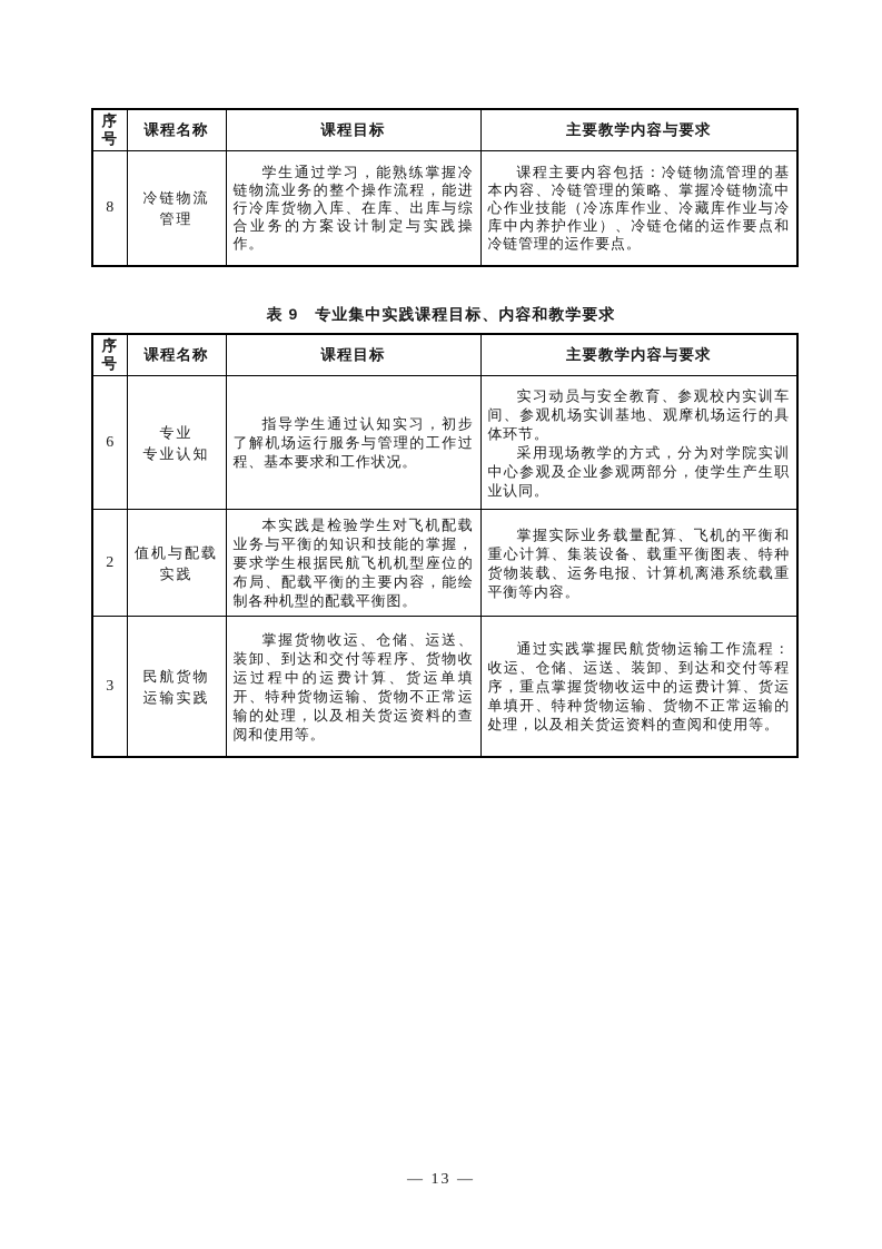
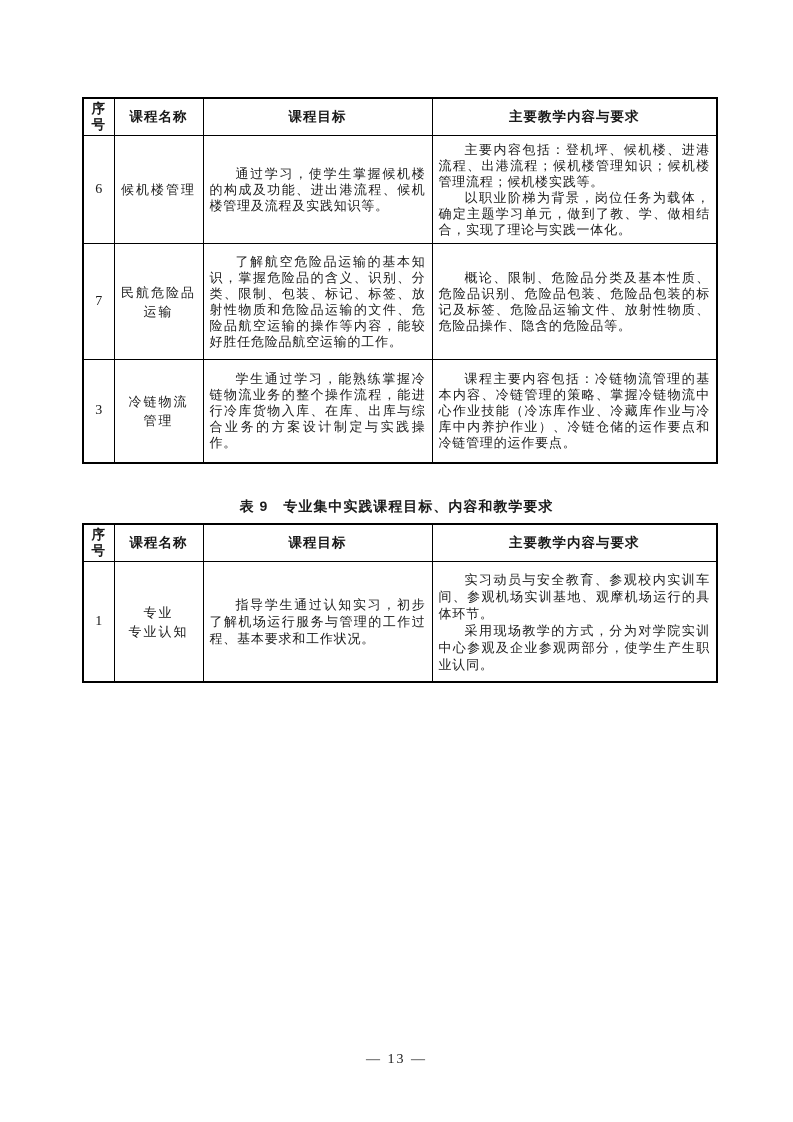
  序 号	课程名称	课程目标	主要教学内容与要求
+ 6	候机楼管理	通过学习，使学生掌握候机楼的构成及功能、进出港流程、候机楼管理及流程及实践知识等。	主要内容包括：登机坪、候机楼、进港流程、出港流程；候机楼管理知识；候机楼管理流程；候机楼实践等。 以职业阶梯为背景，岗位任务为载体，确定主题学习单元，做到了教、学、做相结合，实现了理论与实践一体化。
+ 7	民航危险品 运输	了解航空危险品运输的基本知识，掌握危险品的含义、识别、分类、限制、包装、标记、标签、放射性物质和危险品运输的文件、危险品航空运输的操作等内容，能较好胜任危险品航空运输的工作。	概论、限制、危险品分类及基本性质、危险品识别、危险品包装、危险品包装的标记及标签、危险品运输文件、放射性物质、危险品操作、隐含的危险品等。
- 8	冷链物流 管理	学生通过学习，能熟练掌握冷链物流业务的整个操作流程，能进行冷库货物入库、在库、出库与综合业务的方案设计制定与实践操作。	课程主要内容包括：冷链物流管理的基本内容、冷链管理的策略、掌握冷链物流中心作业技能（冷冻库作业、冷藏库作业与冷库中内养护作业）、冷链仓储的运作要点和冷链管理的运作要点。
+ 3	冷链物流 管理	学生通过学习，能熟练掌握冷链物流业务的整个操作流程，能进行冷库货物入库、在库、出库与综合业务的方案设计制定与实践操作。	课程主要内容包括：冷链物流管理的基本内容、冷链管理的策略、掌握冷链物流中心作业技能（冷冻库作业、冷藏库作业与冷库中内养护作业）、冷链仓储的运作要点和冷链管理的运作要点。
  表 9 专业集中实践课程目标、内容和教学要求
  序 号	课程名称	课程目标	主要教学内容与要求
- 6	专业 专业认知	指导学生通过认知实习，初步了解机场运行服务与管理的工作过程、基本要求和工作状况。	实习动员与安全教育、参观校内实训车间、参观机场实训基地、观摩机场运行的具体环节。 采用现场教学的方式，分为对学院实训中心参观及企业参观两部分，使学生产生职业认同。
+ 1	专业 专业认知	指导学生通过认知实习，初步了解机场运行服务与管理的工作过程、基本要求和工作状况。	实习动员与安全教育、参观校内实训车间、参观机场实训基地、观摩机场运行的具体环节。 采用现场教学的方式，分为对学院实训中心参观及企业参观两部分，使学生产生职业认同。
- 2	值机与配载 实践	本实践是检验学生对飞机配载业务与平衡的知识和技能的掌握，要求学生根据民航飞机机型座位的布局、配载平衡的主要内容，能绘制各种机型的配载平衡图。	掌握实际业务载量配算、飞机的平衡和重心计算、集装设备、载重平衡图表、特种货物装载、运务电报、计算机离港系统载重平衡等内容。
- 3	民航货物 运输实践	掌握货物收运、仓储、运送、装卸、到达和交付等程序、货物收运过程中的运费计算、货运单填开、特种货物运输、货物不正常运输的处理，以及相关货运资料的查阅和使用等。	通过实践掌握民航货物运输工作流程：收运、仓储、运送、装卸、到达和交付等程序，重点掌握货物收运中的运费计算、货运单填开、特种货物运输、货物不正常运输的处理，以及相关货运资料的查阅和使用等。
  — 13 —
